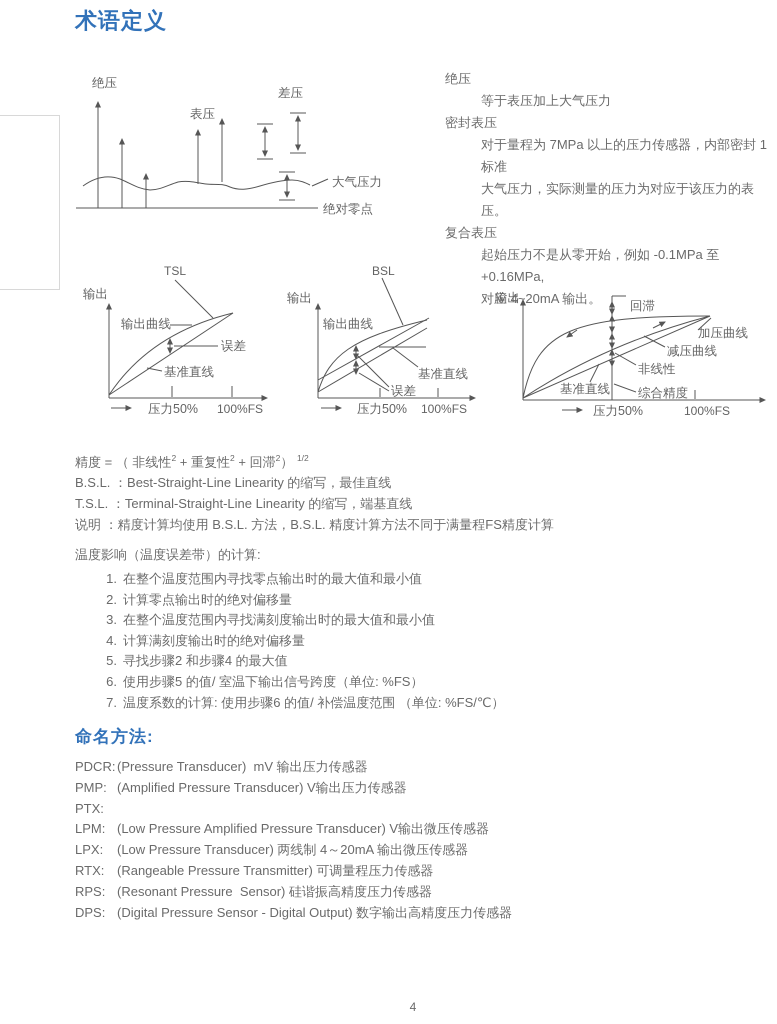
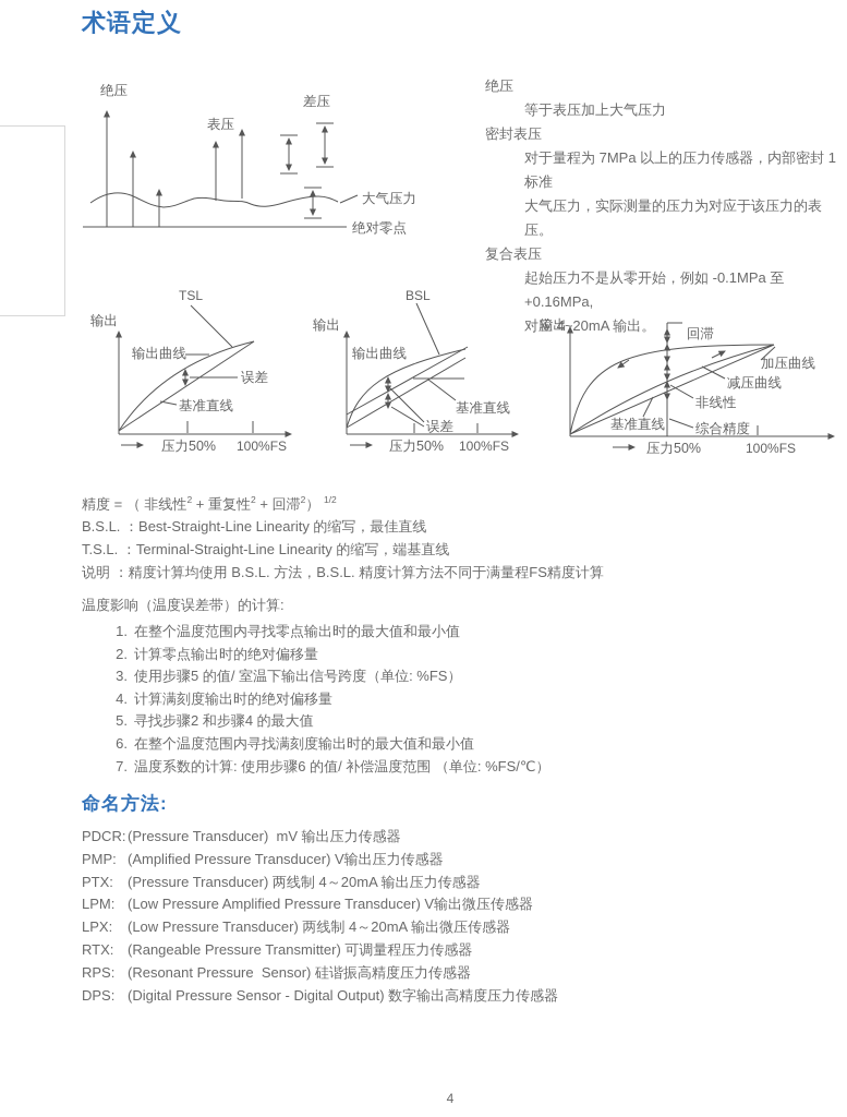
  术语定义
  绝压
  表压
  差压
  大气压力
  绝对零点
  绝压
  等于表压加上大气压力
  密封表压
  对于量程为 7MPa 以上的压力传感器，内部密封 1 标准
  大气压力，实际测量的压力为对应于该压力的表压。
  复合表压
  起始压力不是从零开始，例如 -0.1MPa 至 +0.16MPa,
  对应 4~20mA 输出。
  输出
  TSL
  输出曲线
  误差
  基准直线
  压力50%
  100%FS
  输出
  BSL
  输出曲线
  基准直线
  误差
  压力50%
  100%FS
  输出
  回滞
  加压曲线
  减压曲线
  非线性
  基准直线
  综合精度
  压力50%
  100%FS
  精度 = （ 非线性2 + 重复性2 + 回滞2） 1/2
  B.S.L. ：Best-Straight-Line Linearity 的缩写，最佳直线
  T.S.L. ：Terminal-Straight-Line Linearity 的缩写，端基直线
  说明 ：精度计算均使用 B.S.L. 方法，B.S.L. 精度计算方法不同于满量程FS精度计算
  温度影响（温度误差带）的计算:
  1.
  在整个温度范围内寻找零点输出时的最大值和最小值
  2.
  计算零点输出时的绝对偏移量
  3.
- 在整个温度范围内寻找满刻度输出时的最大值和最小值
+ 使用步骤5 的值/ 室温下输出信号跨度（单位: %FS）
  4.
  计算满刻度输出时的绝对偏移量
  5.
  寻找步骤2 和步骤4 的最大值
  6.
- 使用步骤5 的值/ 室温下输出信号跨度（单位: %FS）
+ 在整个温度范围内寻找满刻度输出时的最大值和最小值
  7.
  温度系数的计算: 使用步骤6 的值/ 补偿温度范围 （单位: %FS/℃）
  命名方法:
  PDCR:
  (Pressure Transducer) mV 输出压力传感器
  PMP:
  (Amplified Pressure Transducer) V输出压力传感器
  PTX:
+ (Pressure Transducer) 两线制 4～20mA 输出压力传感器
  LPM:
  (Low Pressure Amplified Pressure Transducer) V输出微压传感器
  LPX:
  (Low Pressure Transducer) 两线制 4～20mA 输出微压传感器
  RTX:
  (Rangeable Pressure Transmitter) 可调量程压力传感器
  RPS:
  (Resonant Pressure Sensor) 硅谐振高精度压力传感器
  DPS:
  (Digital Pressure Sensor - Digital Output) 数字输出高精度压力传感器
  4
